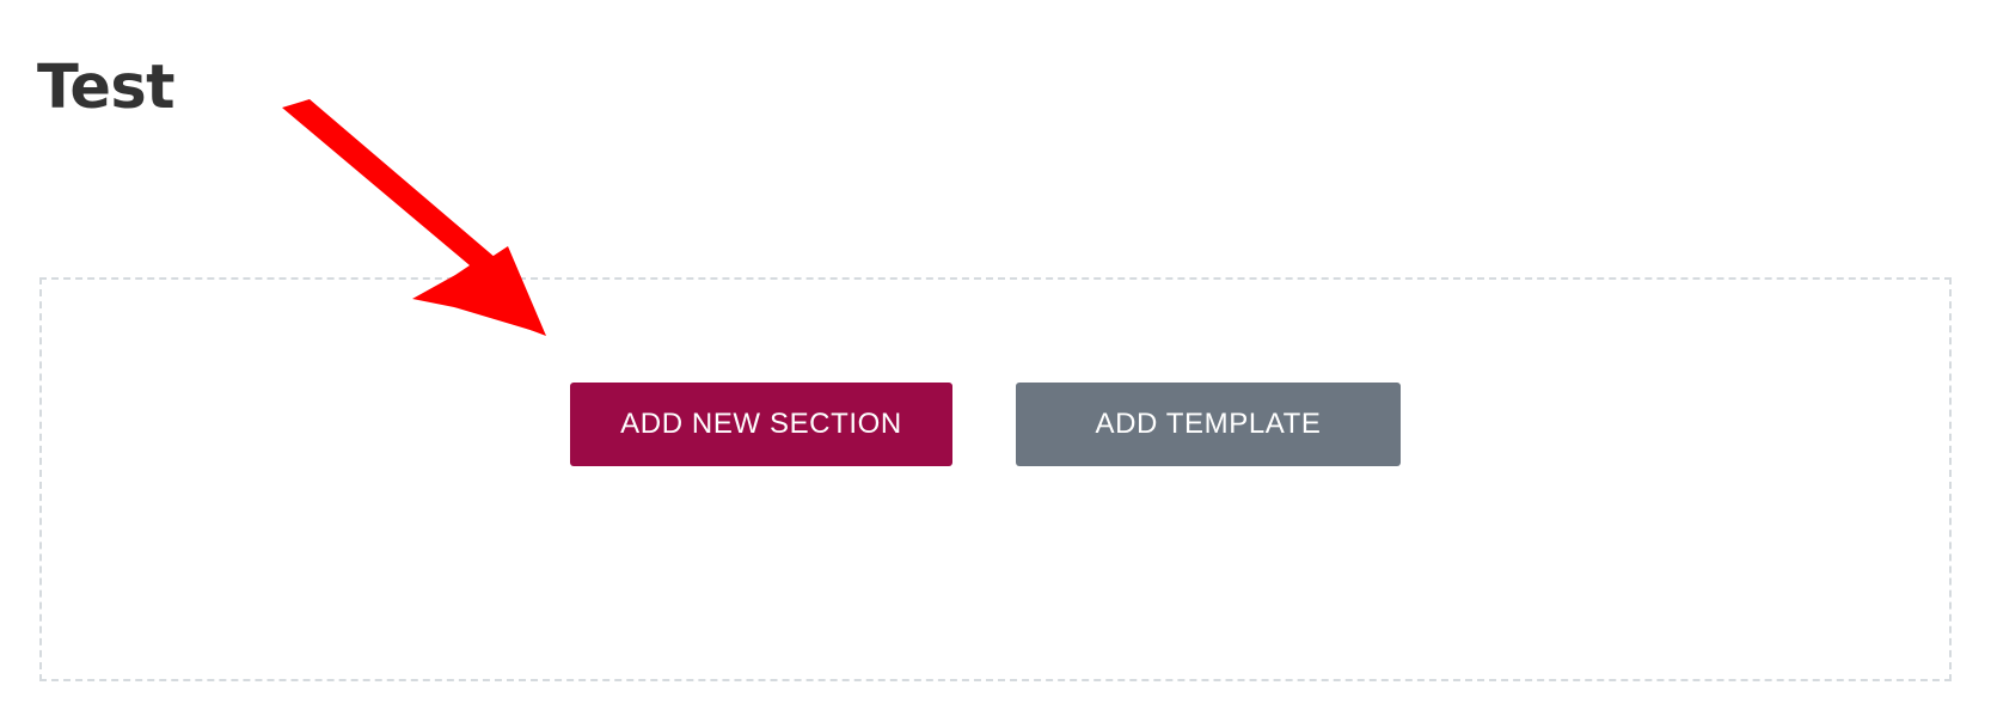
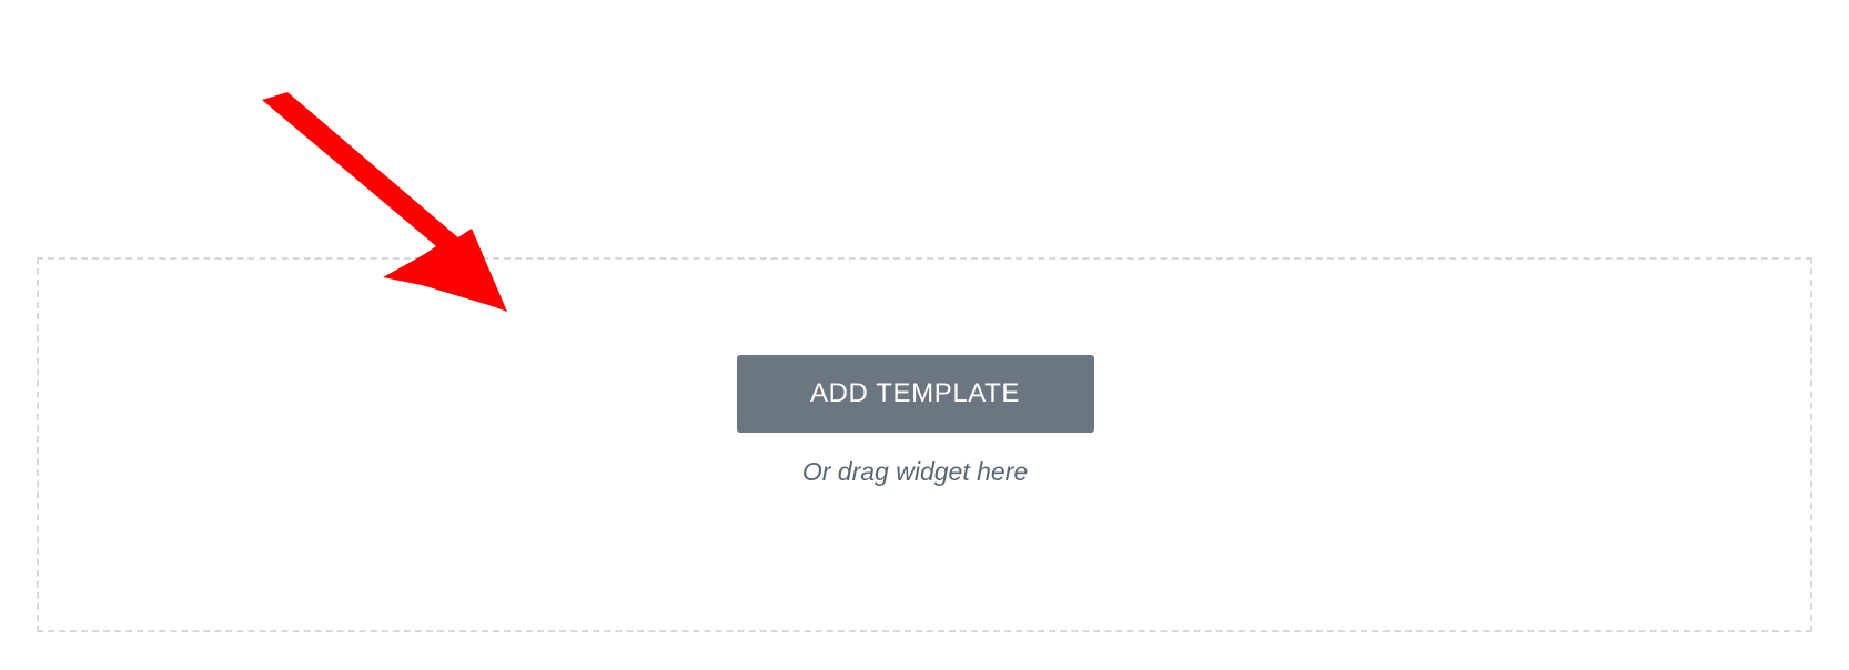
- Test
- ADD NEW SECTION
  ADD TEMPLATE
+ Or drag widget here
